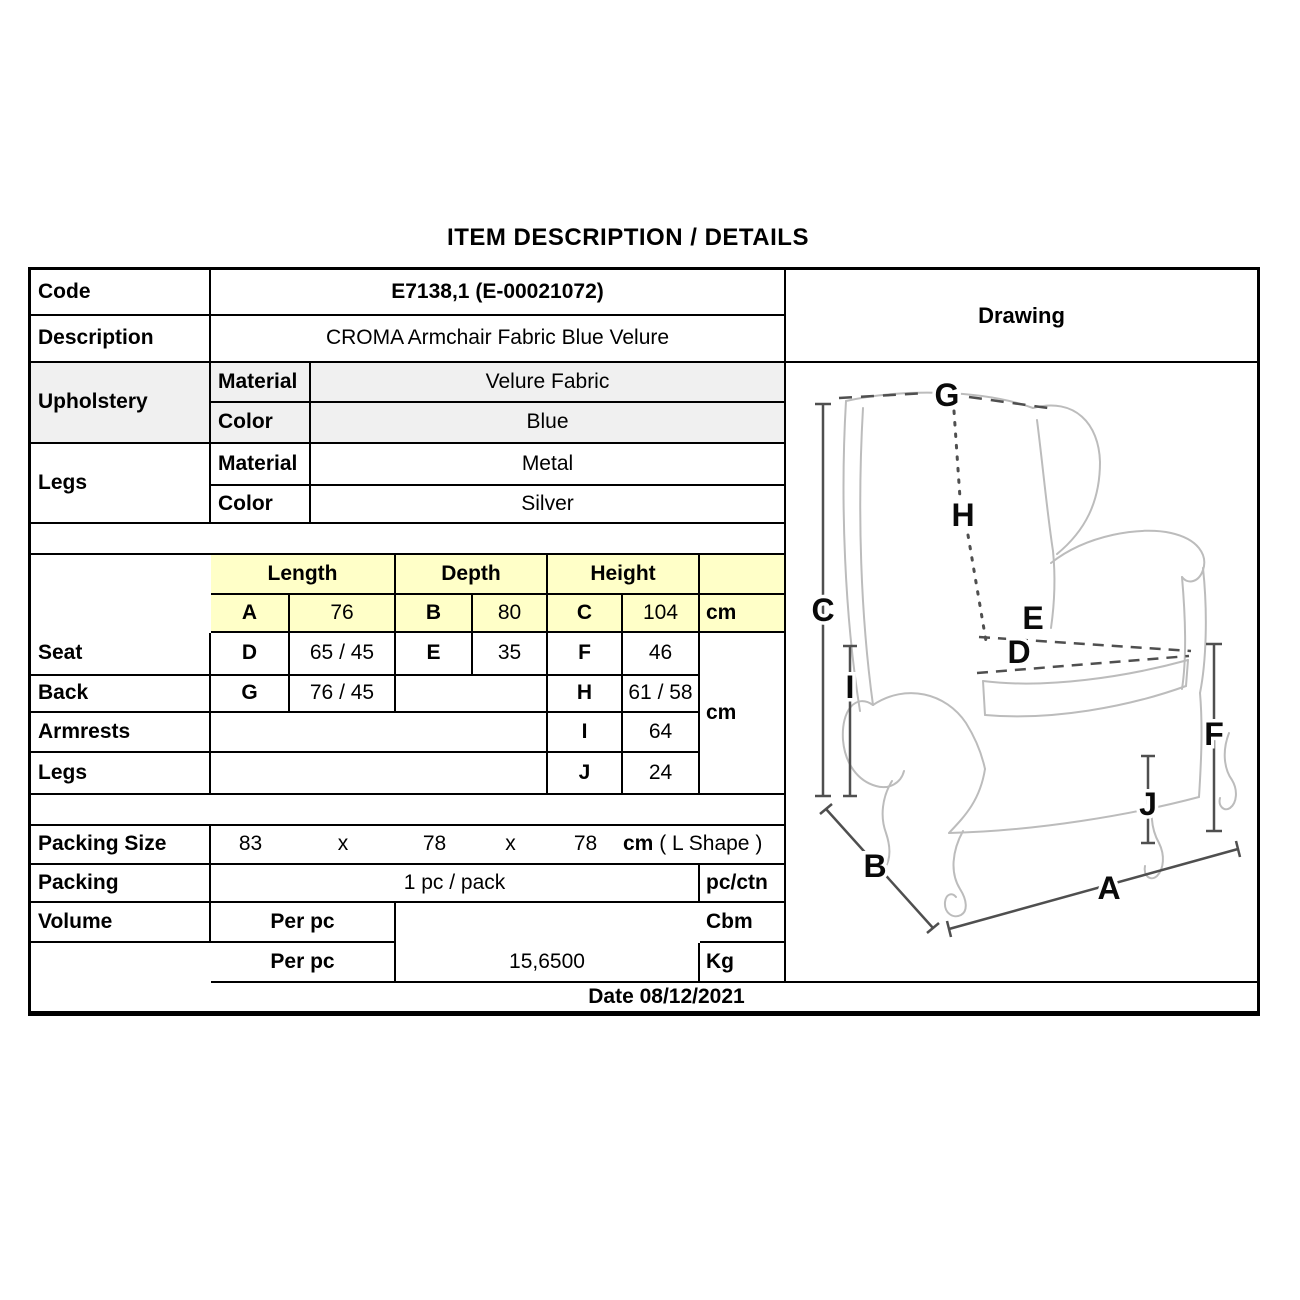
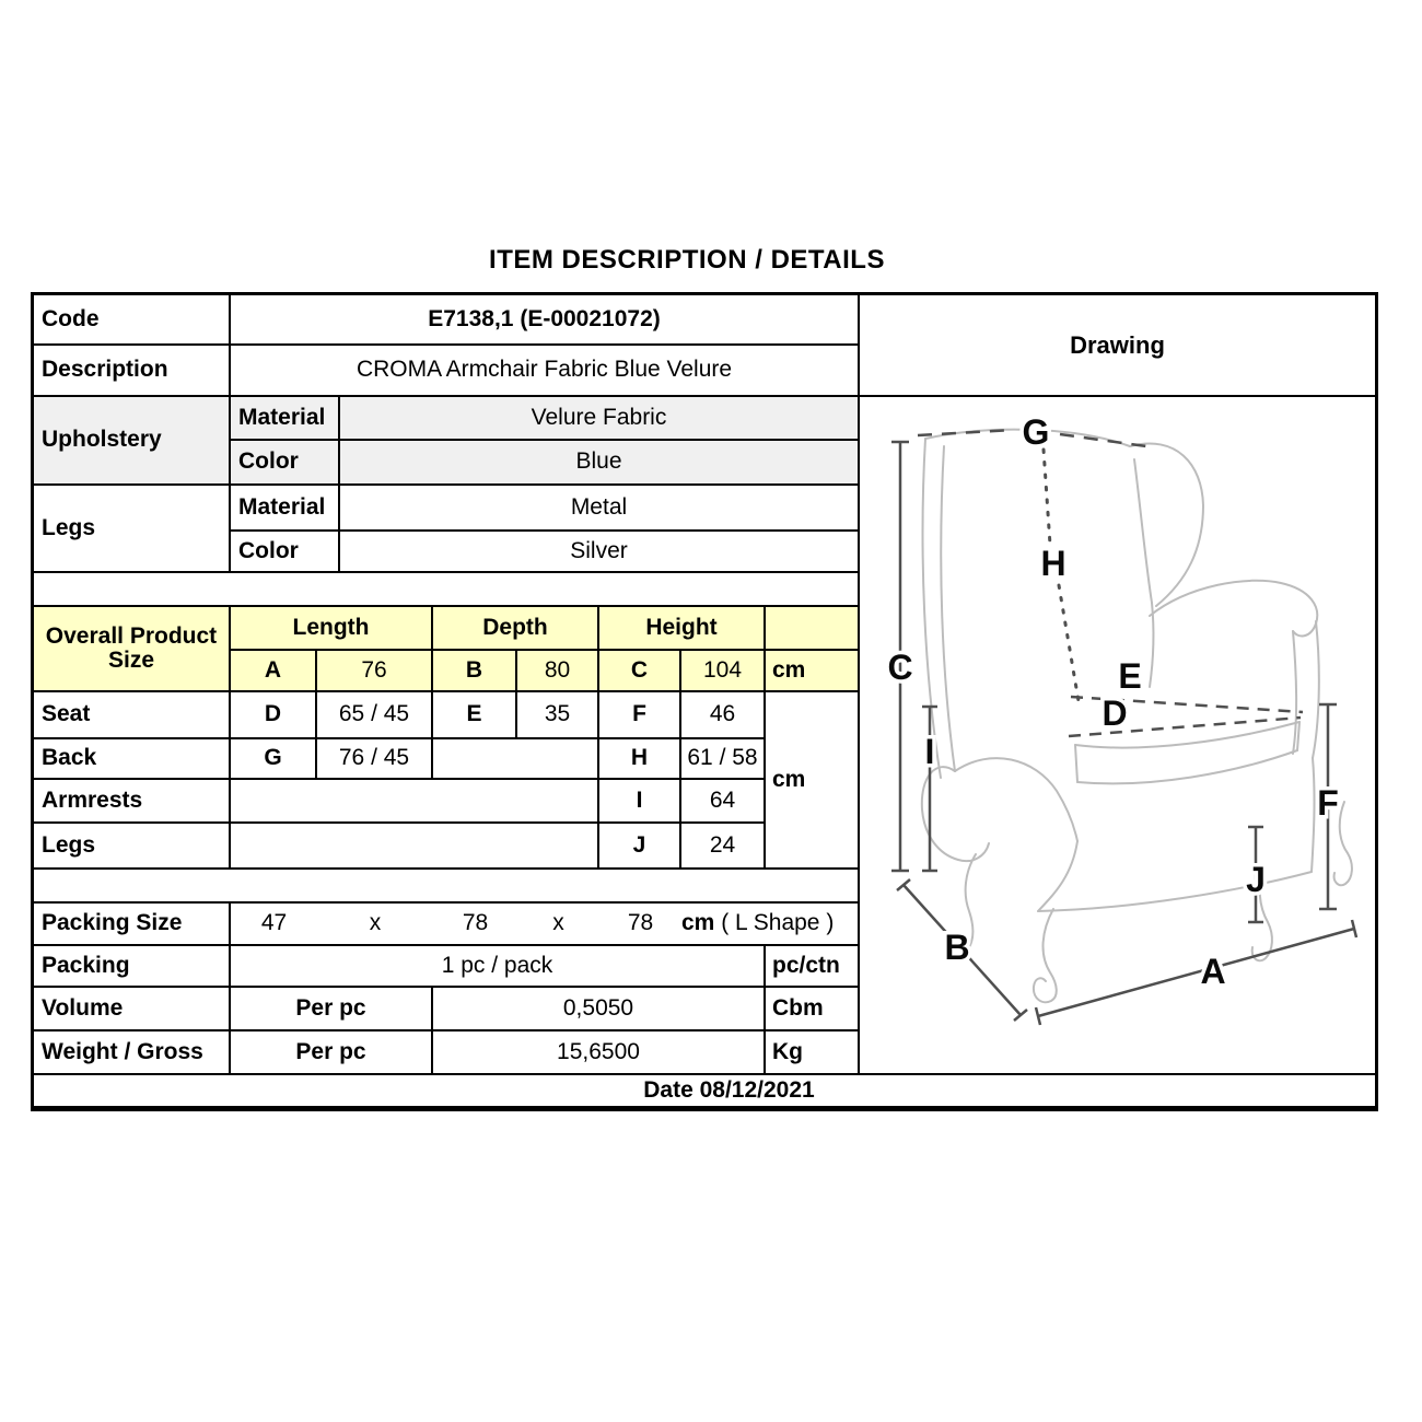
  ITEM DESCRIPTION / DETAILS
  Code
  E7138,1 (E-00021072)
  Description
  CROMA Armchair Fabric Blue Velure
  Upholstery
  Material
  Velure Fabric
  Color
  Blue
  Legs
  Material
  Metal
  Color
  Silver
+ Overall Product
+ Size
  Length
  Depth
  Height
  A
  76
  B
  80
  C
  104
  cm
  Seat
  D
  65 / 45
  E
  35
  F
  46
  cm
  Back
  G
  76 / 45
  H
  61 / 58
  Armrests
  I
  64
  Legs
  J
  24
  Packing Size
- 83
+ 47
  x
  78
  x
  78
  cm ( L Shape )
  Packing
  1 pc / pack
  pc/ctn
  Volume
  Per pc
+ 0,5050
  Cbm
+ Weight / Gross
  Per pc
  15,6500
  Kg
  Date 08/12/2021
  Drawing
  G
  H
  C
  E
  D
  I
  F
  J
  B
  A
